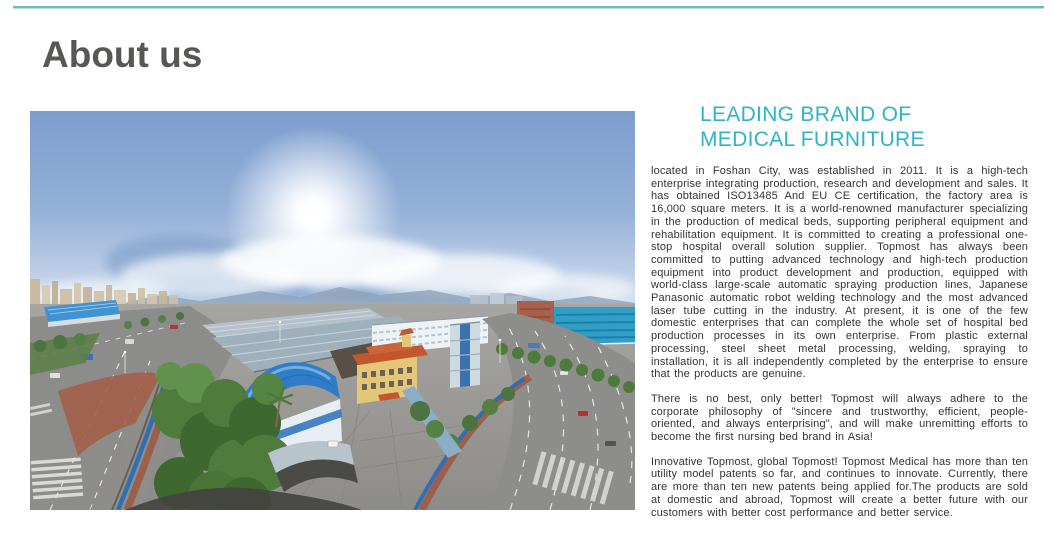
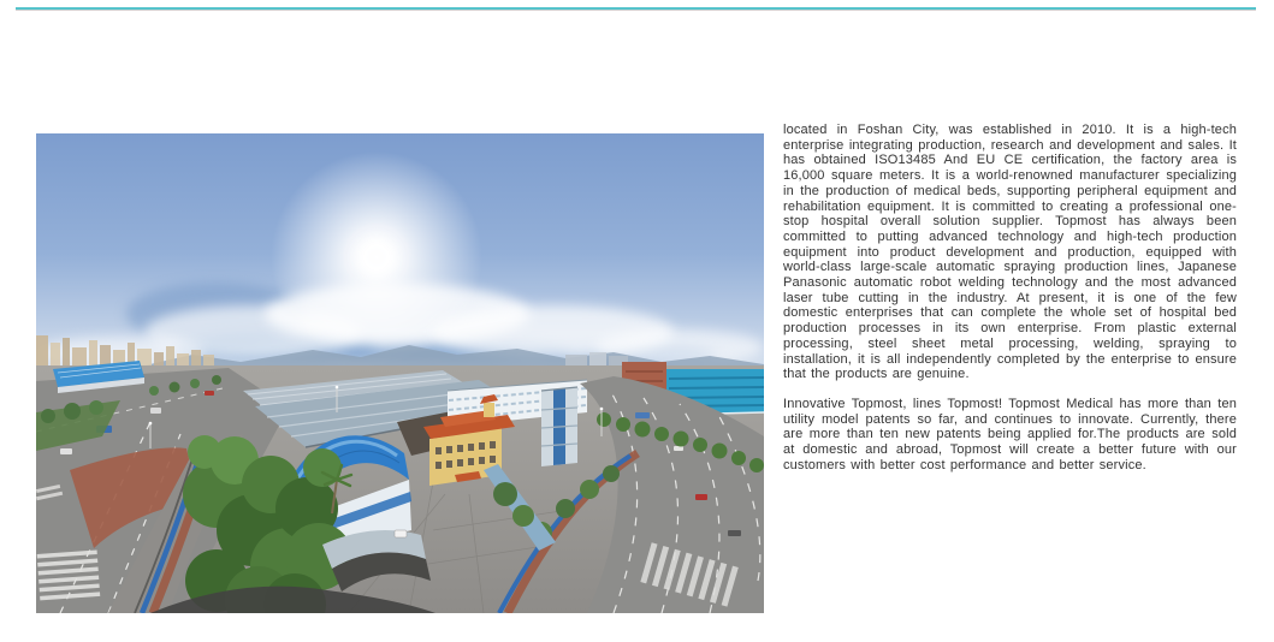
- About us
- LEADING BRAND OF
- MEDICAL FURNITURE
- located in Foshan City, was established in 2011. It is a high-tech enterprise integrating production, research and development and sales. It has obtained ISO13485 And EU CE certification, the factory area is 16,000 square meters. It is a world-renowned manufacturer specializing in the production of medical beds, supporting peripheral equipment and rehabilitation equipment. It is committed to creating a professional one-stop hospital overall solution supplier. Topmost has always been committed to putting advanced technology and high-tech production equipment into product development and production, equipped with world-class large-scale automatic spraying production lines, Japanese Panasonic automatic robot welding technology and the most advanced laser tube cutting in the industry. At present, it is one of the few domestic enterprises that can complete the whole set of hospital bed production processes in its own enterprise. From plastic external processing, steel sheet metal processing, welding, spraying to installation, it is all independently completed by the enterprise to ensure that the products are genuine.
+ located in Foshan City, was established in 2010. It is a high-tech enterprise integrating production, research and development and sales. It has obtained ISO13485 And EU CE certification, the factory area is 16,000 square meters. It is a world-renowned manufacturer specializing in the production of medical beds, supporting peripheral equipment and rehabilitation equipment. It is committed to creating a professional one-stop hospital overall solution supplier. Topmost has always been committed to putting advanced technology and high-tech production equipment into product development and production, equipped with world-class large-scale automatic spraying production lines, Japanese Panasonic automatic robot welding technology and the most advanced laser tube cutting in the industry. At present, it is one of the few domestic enterprises that can complete the whole set of hospital bed production processes in its own enterprise. From plastic external processing, steel sheet metal processing, welding, spraying to installation, it is all independently completed by the enterprise to ensure that the products are genuine.
- There is no best, only better! Topmost will always adhere to the corporate philosophy of "sincere and trustworthy, efficient, people-oriented, and always enterprising", and will make unremitting efforts to become the first nursing bed brand in Asia!
- Innovative Topmost, global Topmost! Topmost Medical has more than ten utility model patents so far, and continues to innovate. Currently, there are more than ten new patents being applied for.The products are sold at domestic and abroad, Topmost will create a better future with our customers with better cost performance and better service.
+ Innovative Topmost, lines Topmost! Topmost Medical has more than ten utility model patents so far, and continues to innovate. Currently, there are more than ten new patents being applied for.The products are sold at domestic and abroad, Topmost will create a better future with our customers with better cost performance and better service.
